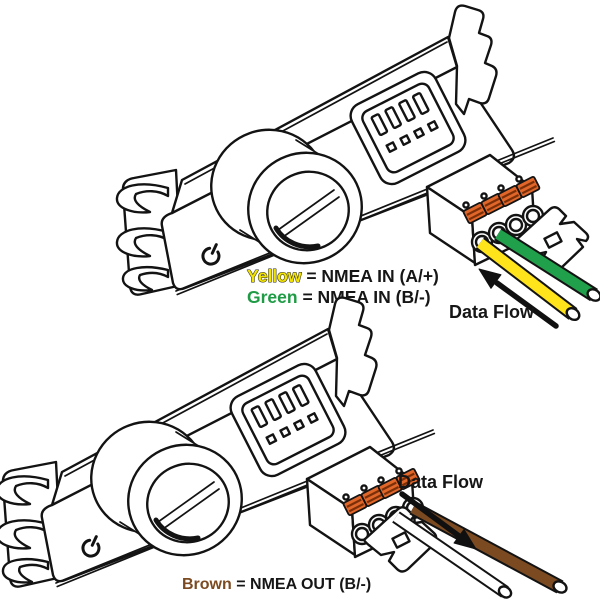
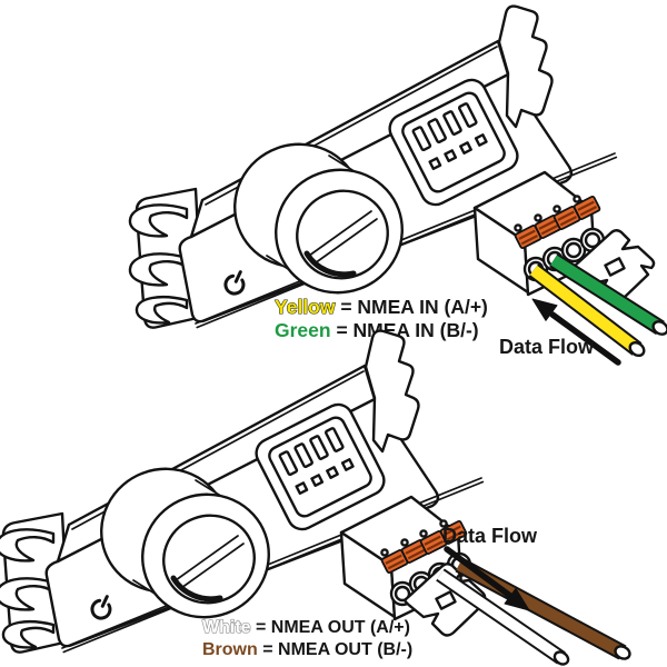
  Yellow = NMEA IN (A/+)
  Green = NMEA IN (B/-)
  Data Flow
+ White = NMEA OUT (A/+)
  Brown = NMEA OUT (B/-)
  Data Flow
